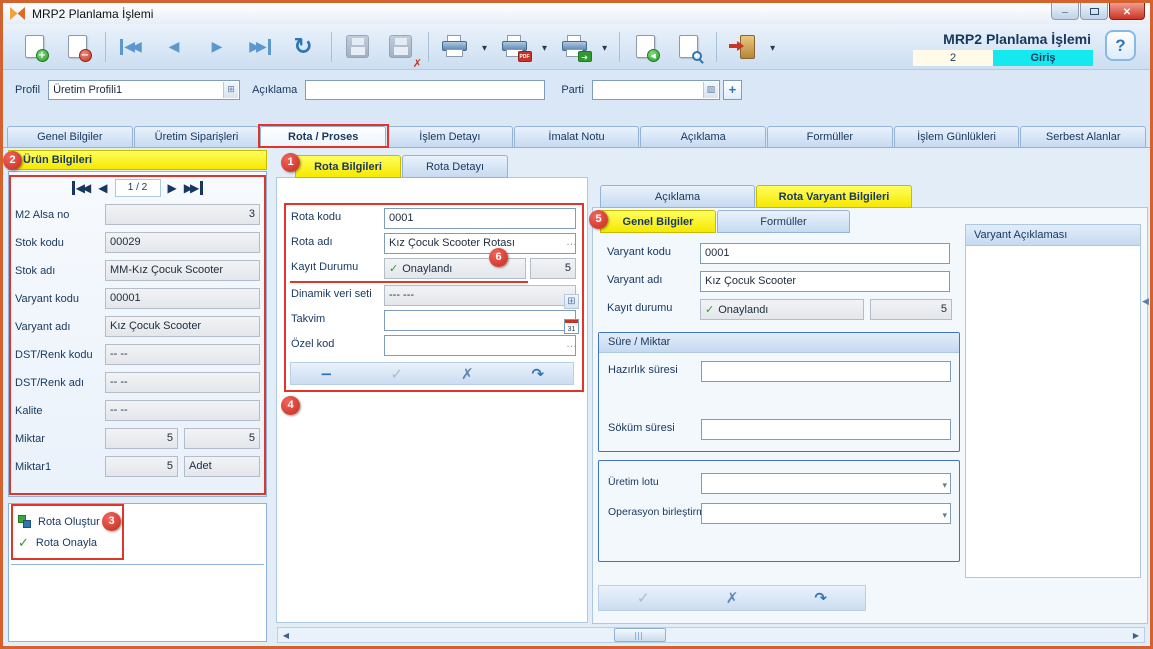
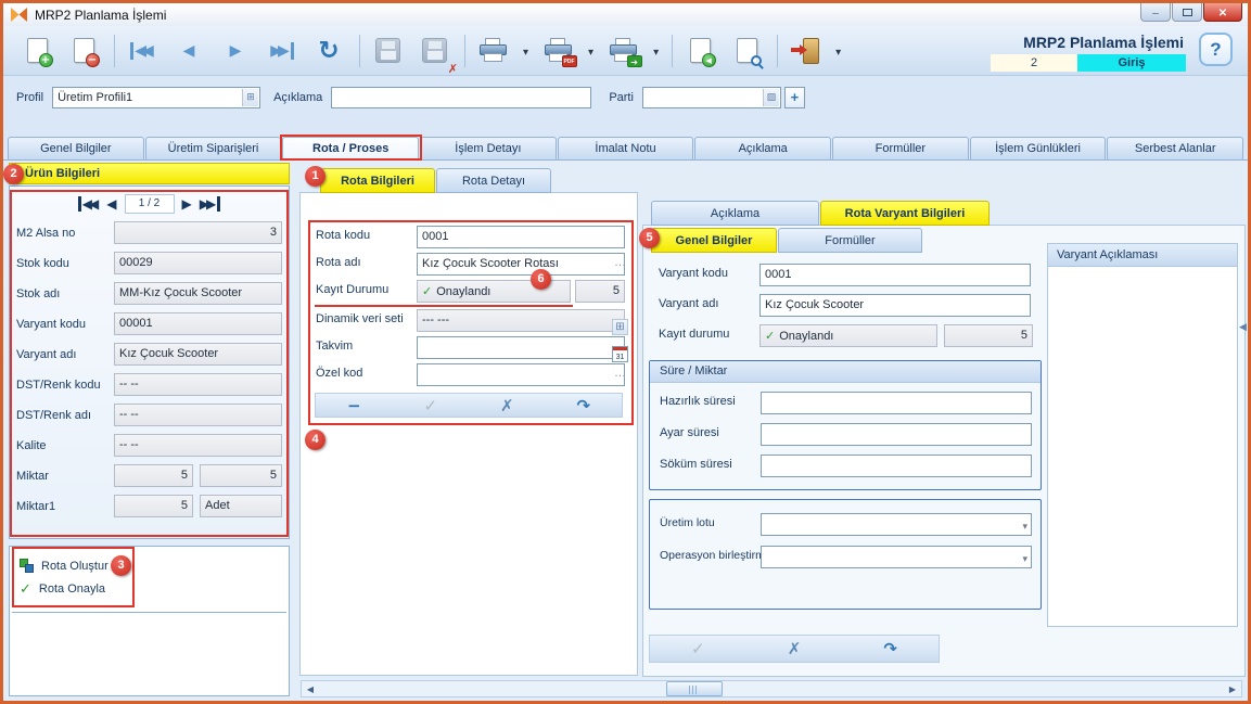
  MRP2 Planlama İşlemi
  ◀◀
  ◀
  ▶
  ▶▶
  ➔
  MRP2 Planlama İşlemi
  2
  Giriş
  ?
  Profil
  Üretim Profili1
  ⊞
  Açıklama
  Parti
  ▨
  +
  Genel Bilgiler
  Üretim Siparişleri
  Rota / Proses
  İşlem Detayı
  İmalat Notu
  Açıklama
  Formüller
  İşlem Günlükleri
  Serbest Alanlar
  Ürün Bilgileri
  ◀◀
  ◀
  1 / 2
  ▶
  ▶▶
  M2 Alsa no
  3
  Stok kodu
  00029
  Stok adı
  MM-Kız Çocuk Scooter
  Varyant kodu
  00001
  Varyant adı
  Kız Çocuk Scooter
  DST/Renk kodu
  -- --
  DST/Renk adı
  -- --
  Kalite
  -- --
  Miktar
  5
  5
  Miktar1
  5
  Adet
  Rota Oluştur
  Rota Onayla
  Rota Bilgileri
  Rota Detayı
  Rota kodu
  0001
  Rota adı
  Kız Çocuk Scooter Rotası
  …
  Kayıt Durumu
  Onaylandı
  5
  Dinamik veri seti
  --- ---
  ⊞
  Takvim
  Özel kod
  …
  Açıklama
  Rota Varyant Bilgileri
  Genel Bilgiler
  Formüller
  Varyant kodu
  0001
  Varyant adı
  Kız Çocuk Scooter
  Kayıt durumu
  Onaylandı
  5
  Süre / Miktar
  Hazırlık süresi
+ Ayar süresi
  Söküm süresi
  Üretim lotu
  ▾
  Operasyon birleştir
  ▾
  Varyant Açıklaması
  ◀
  ▶
  1
  2
  3
  4
  5
  6
